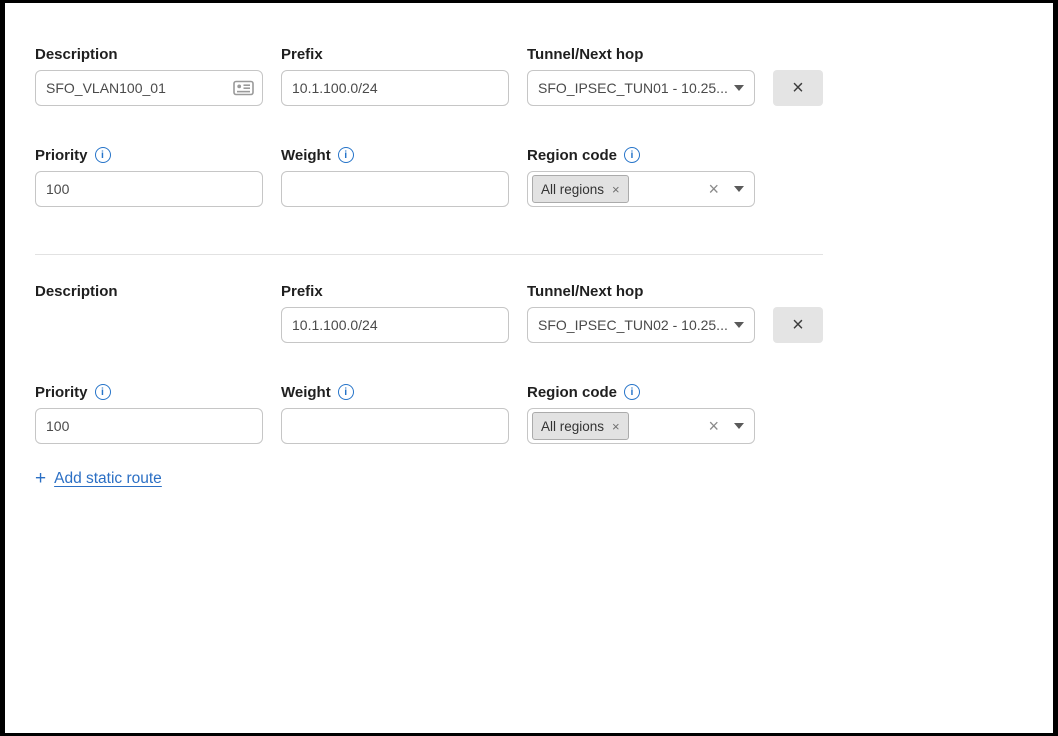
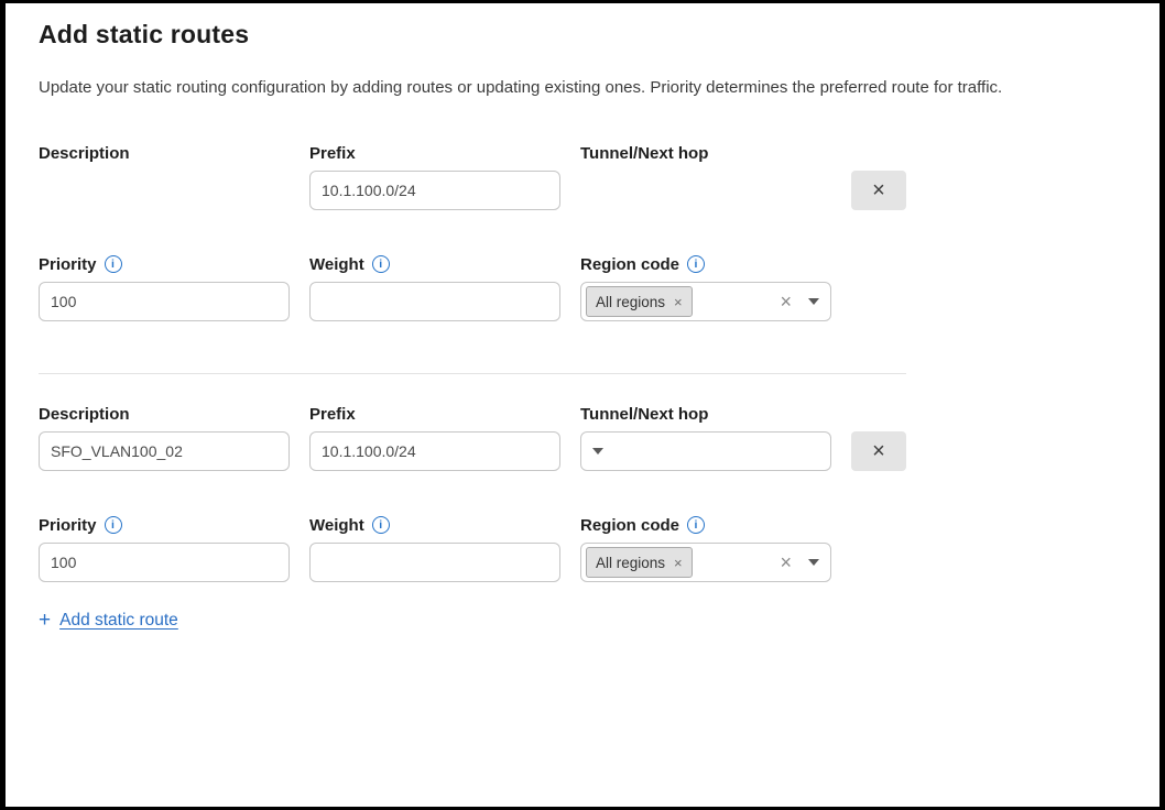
+ Add static routes
+ Update your static routing configuration by adding routes or updating existing ones. Priority determines the preferred route for traffic.
  Description
- SFO_VLAN100_01
  Prefix
  10.1.100.0/24
  Tunnel/Next hop
- SFO_IPSEC_TUN01 - 10.25...
  ×
  Priority
  i
  100
  Weight
  i
  Region code
  i
  All regions
  ×
  ×
  Description
+ SFO_VLAN100_02
  Prefix
  10.1.100.0/24
  Tunnel/Next hop
- SFO_IPSEC_TUN02 - 10.25...
  ×
  Priority
  i
  100
  Weight
  i
  Region code
  i
  All regions
  ×
  ×
  +
  Add static route
